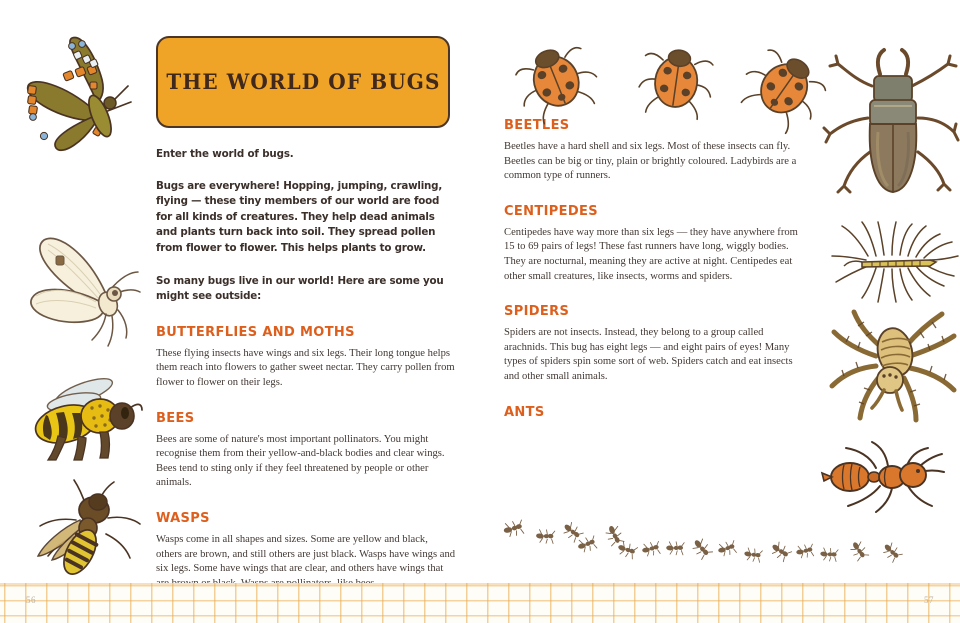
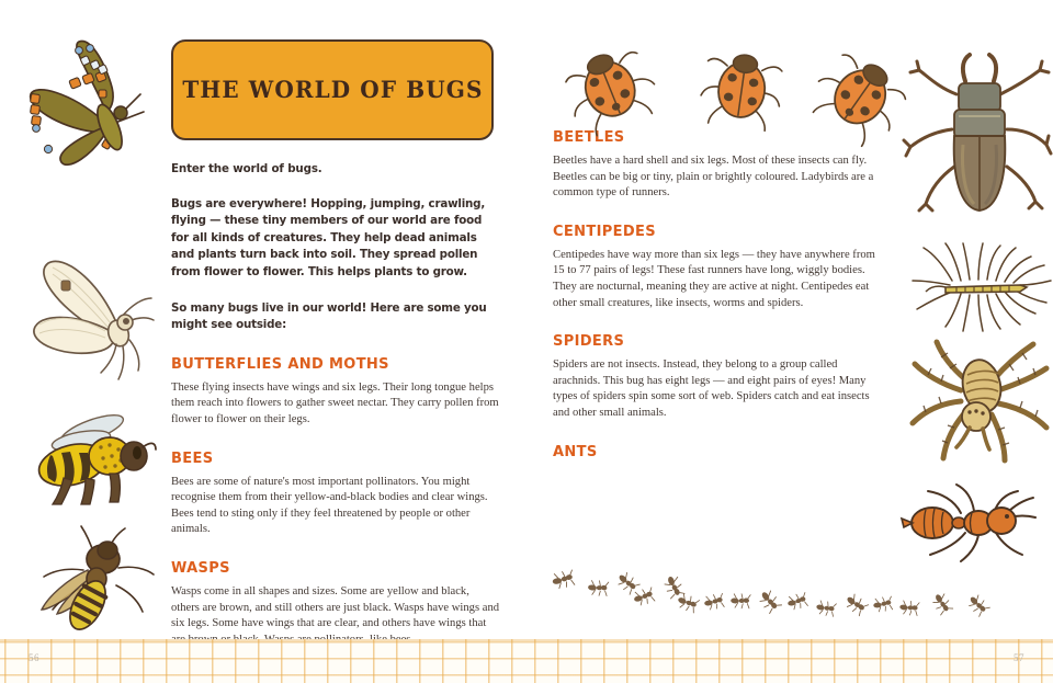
  THE WORLD OF BUGS
  Enter the world of bugs.
  Bugs are everywhere! Hopping, jumping, crawling, flying — these tiny members of our world are food for all kinds of creatures. They help dead animals and plants turn back into soil. They spread pollen from flower to flower. This helps plants to grow.
  So many bugs live in our world! Here are some you might see outside:
  BUTTERFLIES AND MOTHS
  These flying insects have wings and six legs. Their long tongue helps them reach into flowers to gather sweet nectar. They carry pollen from flower to flower on their legs.
  BEES
  Bees are some of nature's most important pollinators. You might recognise them from their yellow-and-black bodies and clear wings. Bees tend to sting only if they feel threatened by people or other animals.
  WASPS
  Wasps come in all shapes and sizes. Some are yellow and black, others are brown, and still others are just black. Wasps have wings and six legs. Some have wings that are clear, and others have wings that
  BEETLES
  Beetles have a hard shell and six legs. Most of these insects can fly. Beetles can be big or tiny, plain or brightly coloured. Ladybirds are a common type of runners.
  CENTIPEDES
- Centipedes have way more than six legs — they have anywhere from 15 to 69 pairs of legs! These fast runners have long, wiggly bodies. They are nocturnal, meaning they are active at night. Centipedes eat other small creatures, like insects, worms and spiders.
+ Centipedes have way more than six legs — they have anywhere from 15 to 77 pairs of legs! These fast runners have long, wiggly bodies. They are nocturnal, meaning they are active at night. Centipedes eat other small creatures, like insects, worms and spiders.
  SPIDERS
  Spiders are not insects. Instead, they belong to a group called arachnids. This bug has eight legs — and eight pairs of eyes! Many types of spiders spin some sort of web. Spiders catch and eat insects and other small animals.
  ANTS
  56
  57
